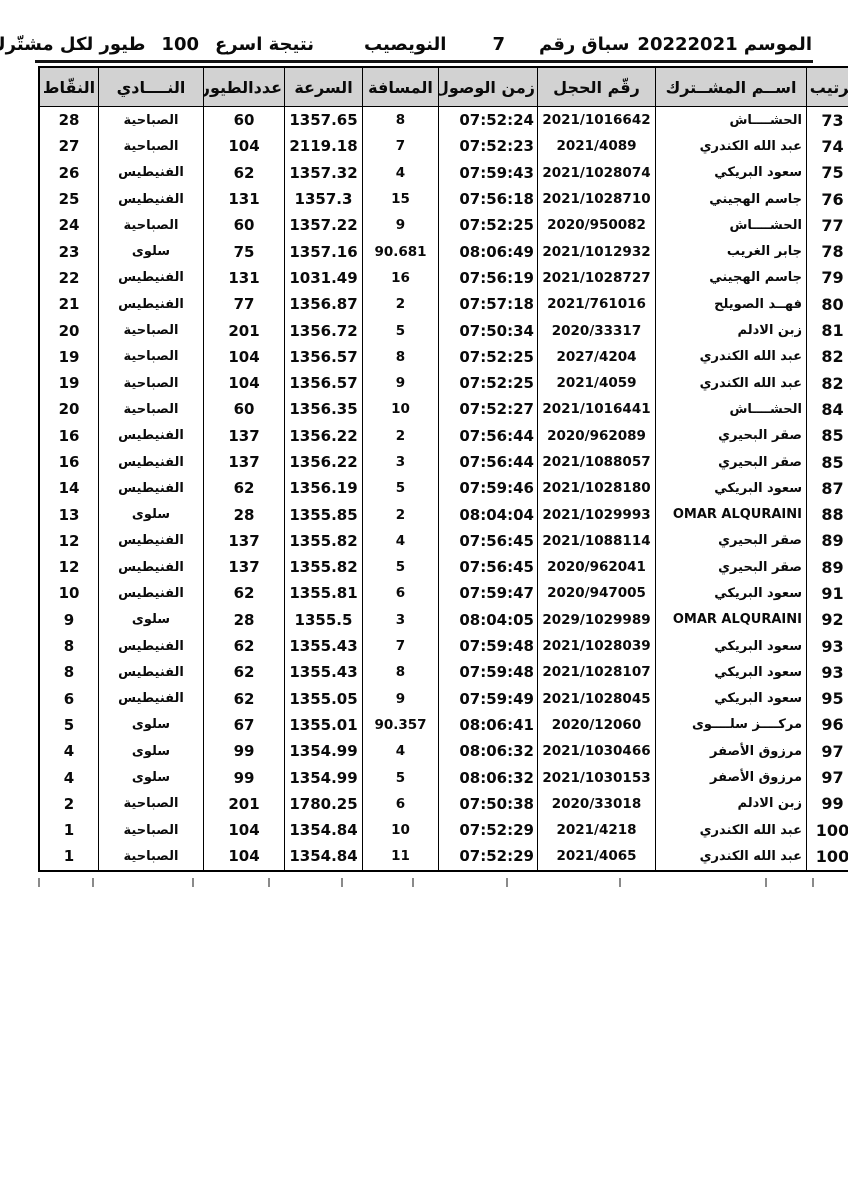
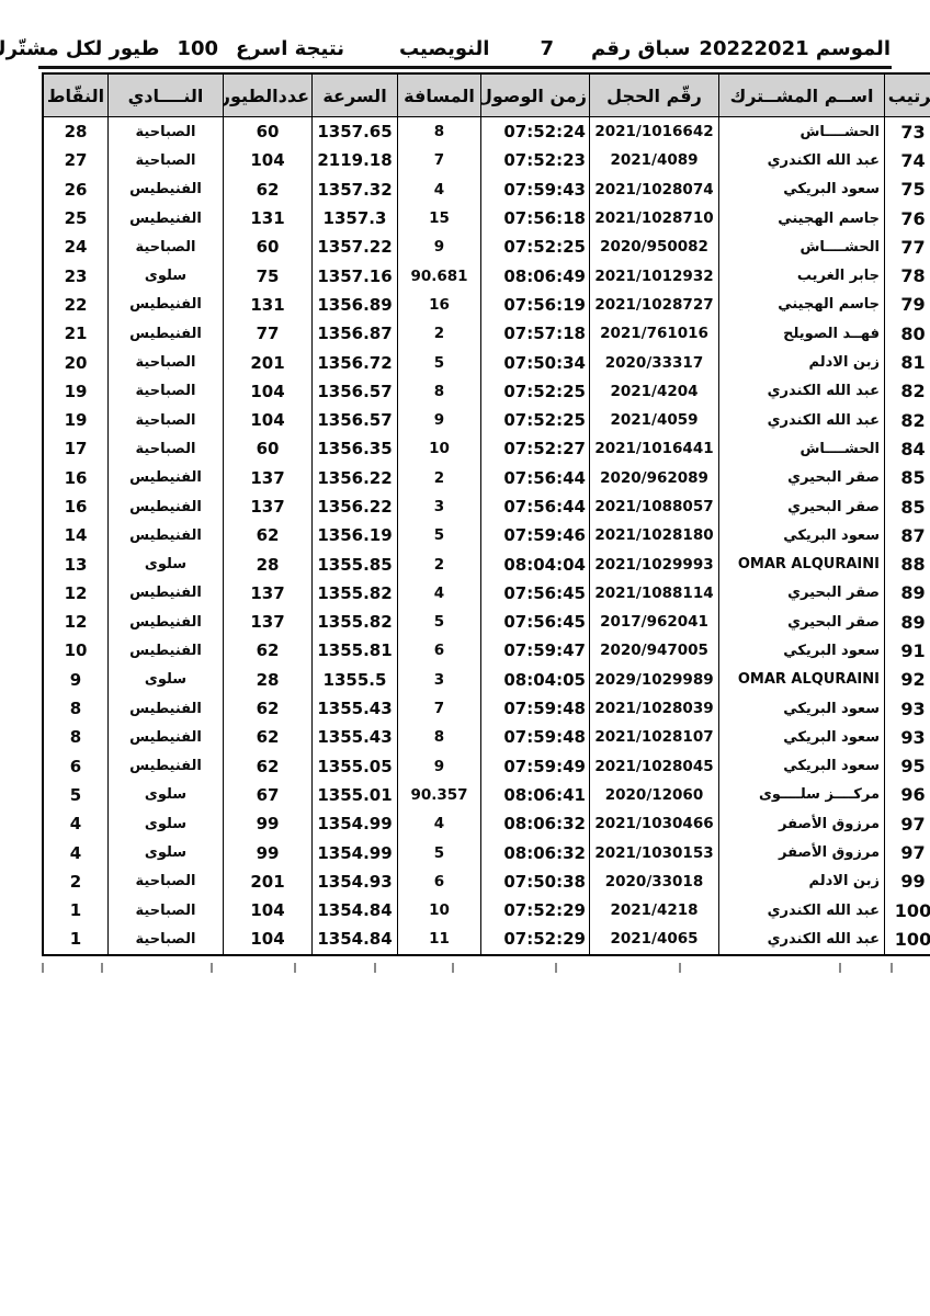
  الموسم 20222021
  سباق رقم
  7
  النويصيب
  نتيجة اسرع
  100
  طيور لكل مشتّر
  رتيب	اســم المشــترك	رقّم الحجل	زمن الوصول	المسافة	السرعة	عددالطيور	النــــادي	النقّاط
  73	الحشــــاش	2021/1016642	07:52:24	8	1357.65	60	الصباحية	28
  74	عبد الله الكندري	2021/4089	07:52:23	7	2119.18	104	الصباحية	27
  75	سعود البريكي	2021/1028074	07:59:43	4	1357.32	62	الفنيطيس	26
  76	جاسم الهجيني	2021/1028710	07:56:18	15	1357.3	131	الفنيطيس	25
  77	الحشــــاش	2020/950082	07:52:25	9	1357.22	60	الصباحية	24
  78	جابر الغريب	2021/1012932	08:06:49	90.681	1357.16	75	سلوى	23
- 79	جاسم الهجيني	2021/1028727	07:56:19	16	1031.49	131	الفنيطيس	22
+ 79	جاسم الهجيني	2021/1028727	07:56:19	16	1356.89	131	الفنيطيس	22
  80	فهــد الصويلح	2021/761016	07:57:18	2	1356.87	77	الفنيطيس	21
  81	زبن الادلم	2020/33317	07:50:34	5	1356.72	201	الصباحية	20
- 82	عبد الله الكندري	2027/4204	07:52:25	8	1356.57	104	الصباحية	19
+ 82	عبد الله الكندري	2021/4204	07:52:25	8	1356.57	104	الصباحية	19
  82	عبد الله الكندري	2021/4059	07:52:25	9	1356.57	104	الصباحية	19
- 84	الحشــــاش	2021/1016441	07:52:27	10	1356.35	60	الصباحية	20
+ 84	الحشــــاش	2021/1016441	07:52:27	10	1356.35	60	الصباحية	17
  85	صقر البحيري	2020/962089	07:56:44	2	1356.22	137	الفنيطيس	16
  85	صقر البحيري	2021/1088057	07:56:44	3	1356.22	137	الفنيطيس	16
  87	سعود البريكي	2021/1028180	07:59:46	5	1356.19	62	الفنيطيس	14
  88	OMAR ALQURAINI	2021/1029993	08:04:04	2	1355.85	28	سلوى	13
  89	صقر البحيري	2021/1088114	07:56:45	4	1355.82	137	الفنيطيس	12
- 89	صقر البحيري	2020/962041	07:56:45	5	1355.82	137	الفنيطيس	12
+ 89	صقر البحيري	2017/962041	07:56:45	5	1355.82	137	الفنيطيس	12
  91	سعود البريكي	2020/947005	07:59:47	6	1355.81	62	الفنيطيس	10
  92	OMAR ALQURAINI	2029/1029989	08:04:05	3	1355.5	28	سلوى	9
  93	سعود البريكي	2021/1028039	07:59:48	7	1355.43	62	الفنيطيس	8
  93	سعود البريكي	2021/1028107	07:59:48	8	1355.43	62	الفنيطيس	8
  95	سعود البريكي	2021/1028045	07:59:49	9	1355.05	62	الفنيطيس	6
  96	مركــــز سلــــوى	2020/12060	08:06:41	90.357	1355.01	67	سلوى	5
  97	مرزوق الأصفر	2021/1030466	08:06:32	4	1354.99	99	سلوى	4
  97	مرزوق الأصفر	2021/1030153	08:06:32	5	1354.99	99	سلوى	4
- 99	زبن الادلم	2020/33018	07:50:38	6	1780.25	201	الصباحية	2
+ 99	زبن الادلم	2020/33018	07:50:38	6	1354.93	201	الصباحية	2
  100	عبد الله الكندري	2021/4218	07:52:29	10	1354.84	104	الصباحية	1
  100	عبد الله الكندري	2021/4065	07:52:29	11	1354.84	104	الصباحية	1
